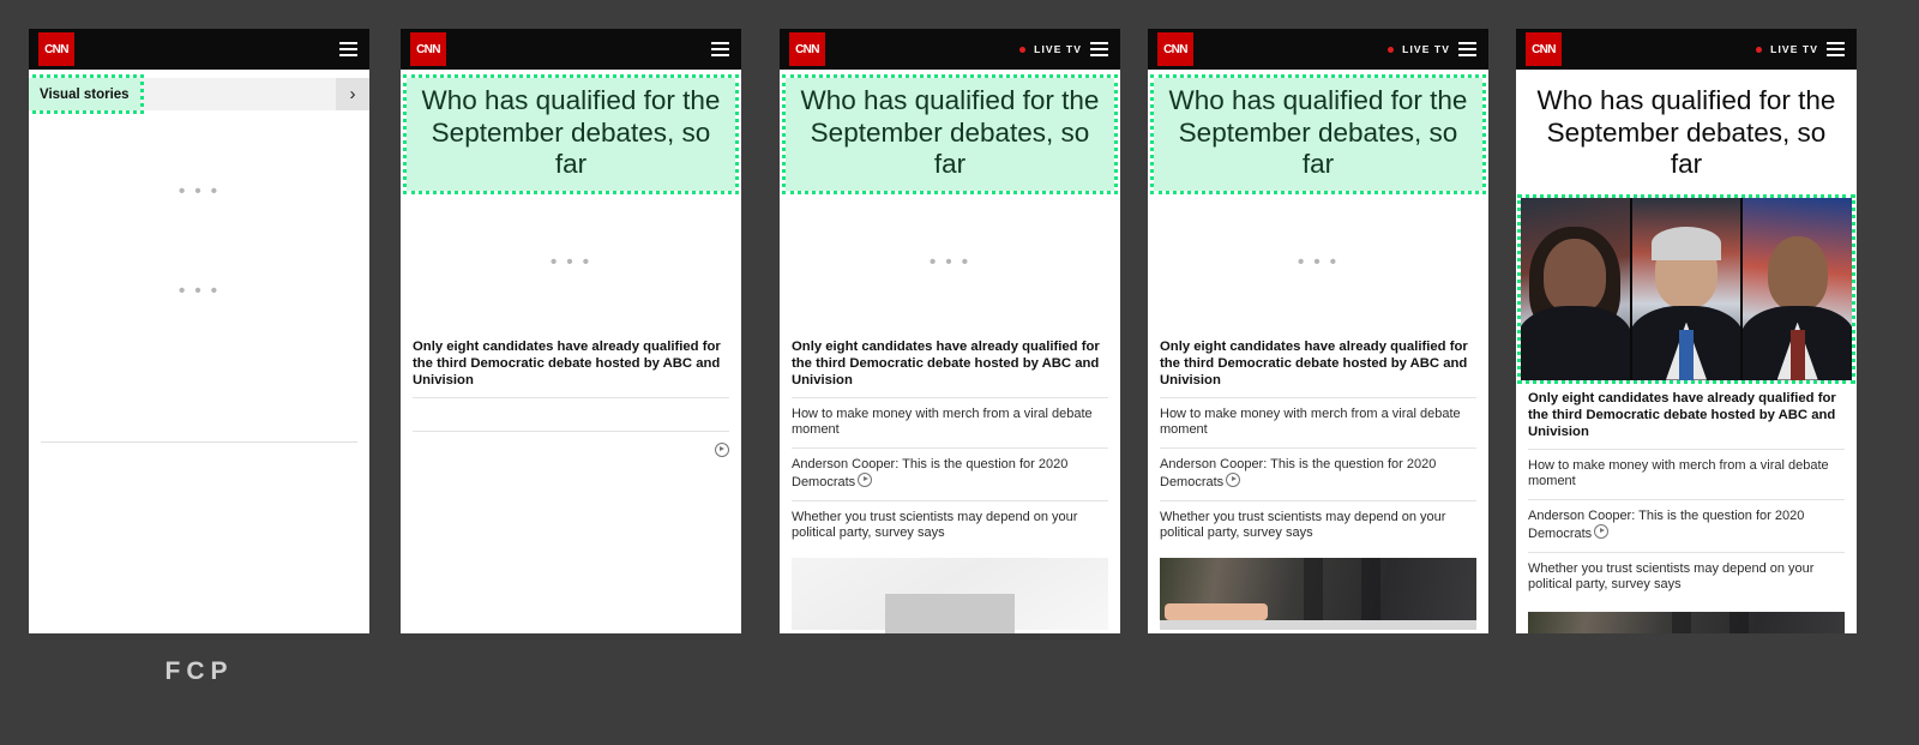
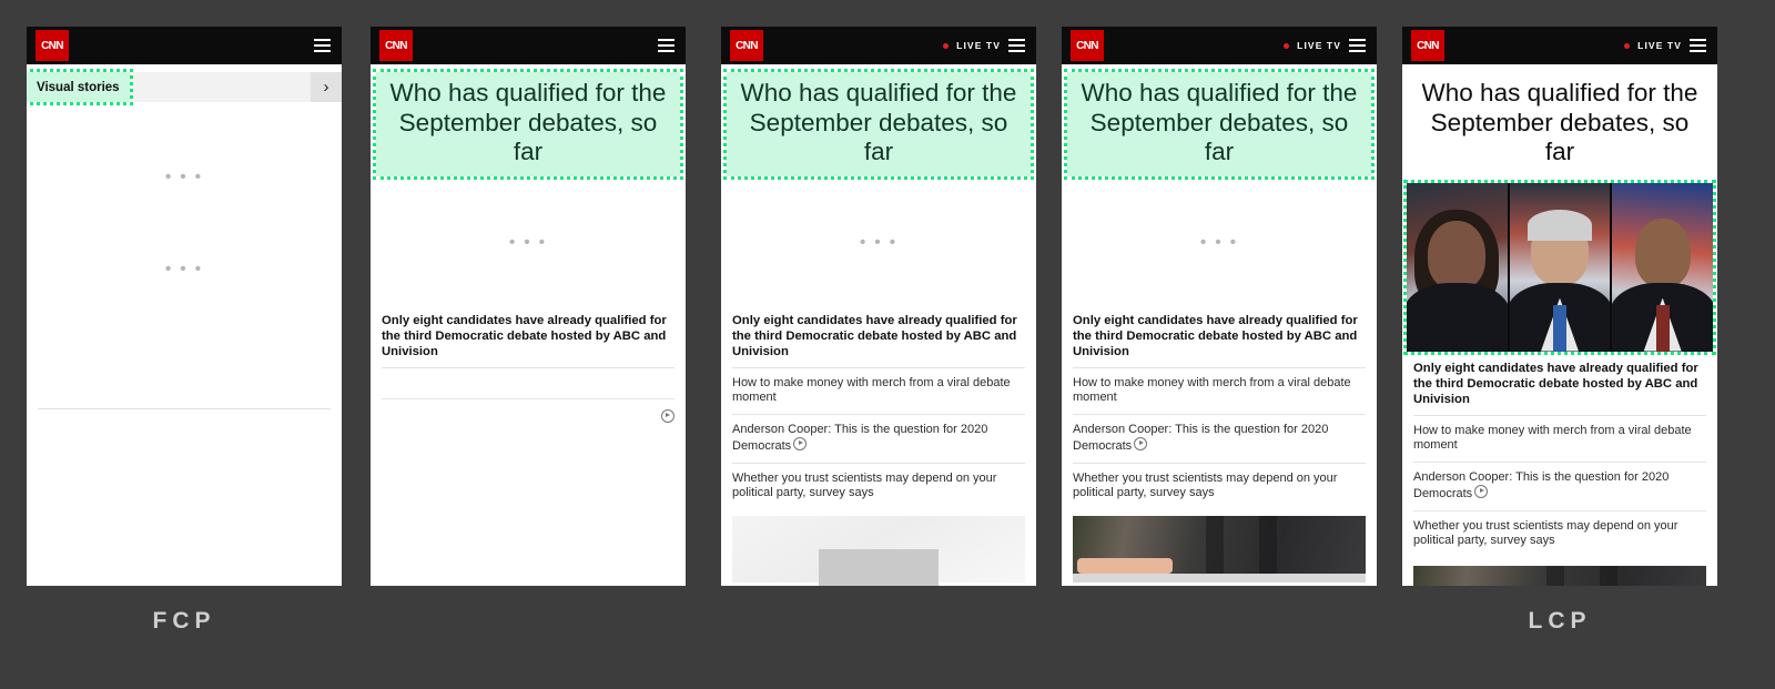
  CNN
  Visual stories
  ›
  • • •
  • • •
  CNN
  Who has qualified for the September debates, so far
  • • •
  Only eight candidates have already qualified for the third Democratic debate hosted by ABC and Univision
  CNN
  LIVE TV
  Who has qualified for the September debates, so far
  • • •
  Only eight candidates have already qualified for the third Democratic debate hosted by ABC and Univision
  How to make money with merch from a viral debate moment
  Anderson Cooper: This is the question for 2020 Democrats
  Whether you trust scientists may depend on your political party, survey says
  CNN
  LIVE TV
  Who has qualified for the September debates, so far
  • • •
  Only eight candidates have already qualified for the third Democratic debate hosted by ABC and Univision
  How to make money with merch from a viral debate moment
  Anderson Cooper: This is the question for 2020 Democrats
  Whether you trust scientists may depend on your political party, survey says
  CNN
  LIVE TV
  Who has qualified for the September debates, so far
  Only eight candidates have already qualified for the third Democratic debate hosted by ABC and Univision
  How to make money with merch from a viral debate moment
  Anderson Cooper: This is the question for 2020 Democrats
  Whether you trust scientists may depend on your political party, survey says
  FCP
+ LCP
